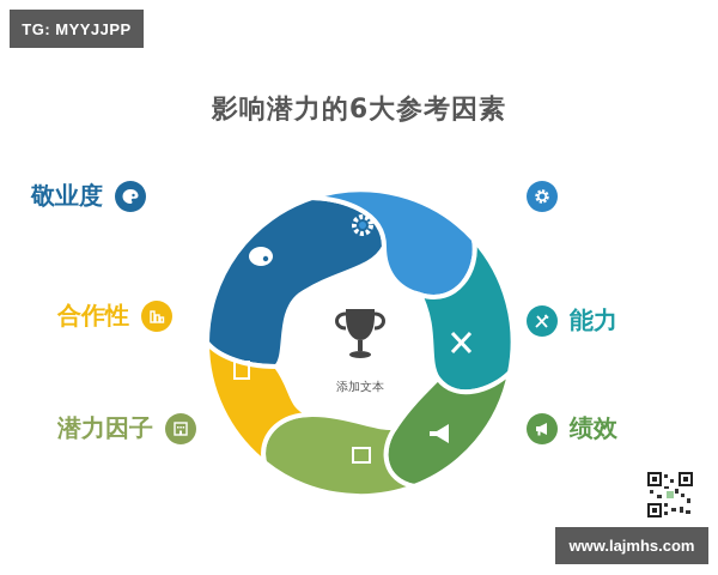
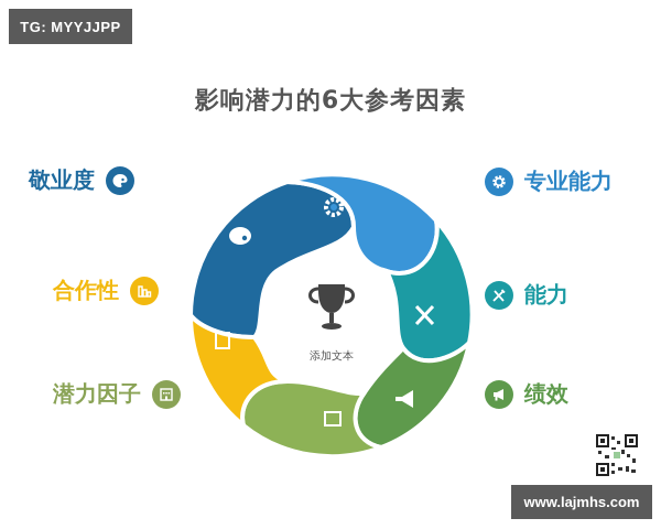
  TG: MYYJJPP
  影响潜力的6大参考因素
  敬业度
  合作性
  潜力因子
+ 专业能力
  能力
  绩效
  添加文本
  www.lajmhs.com
